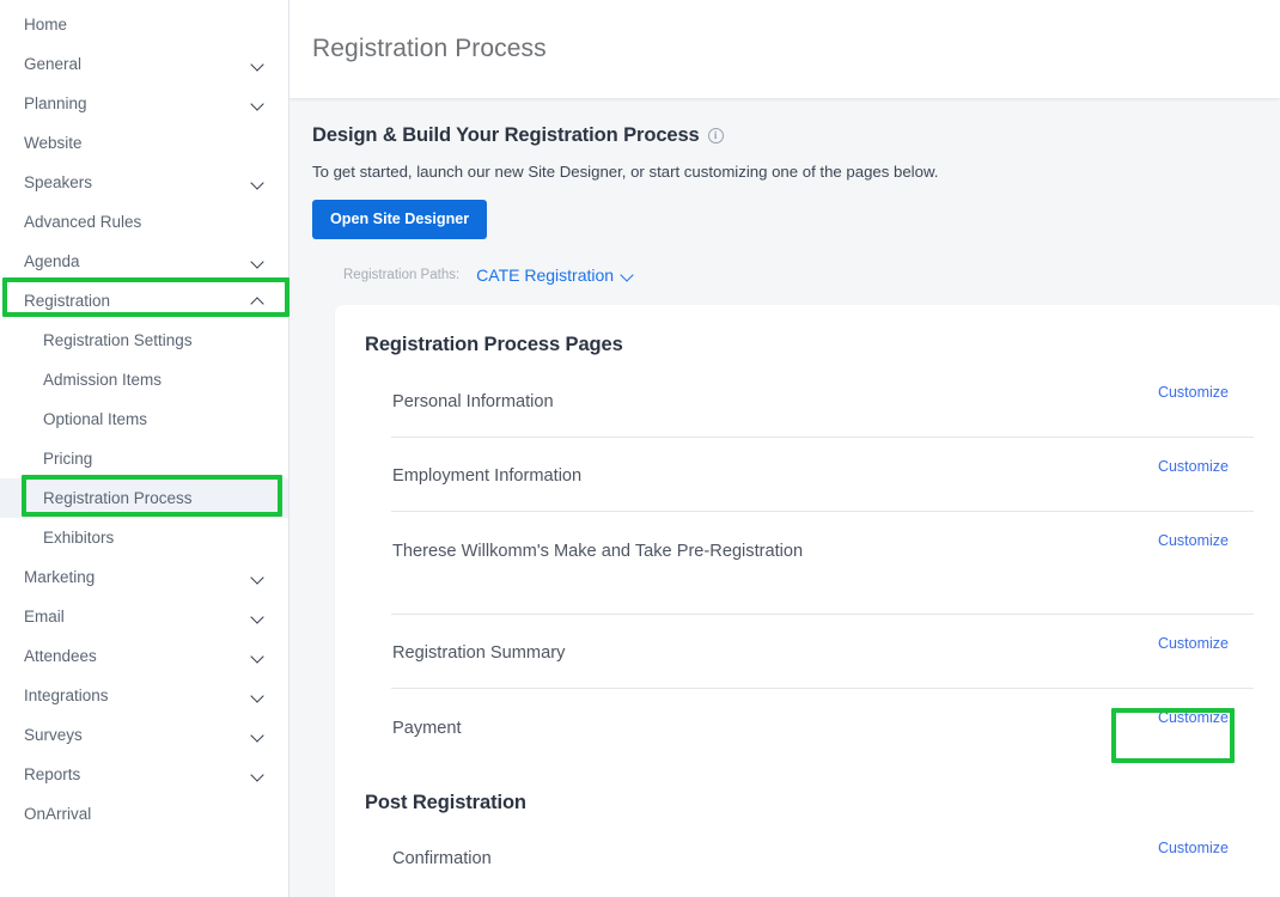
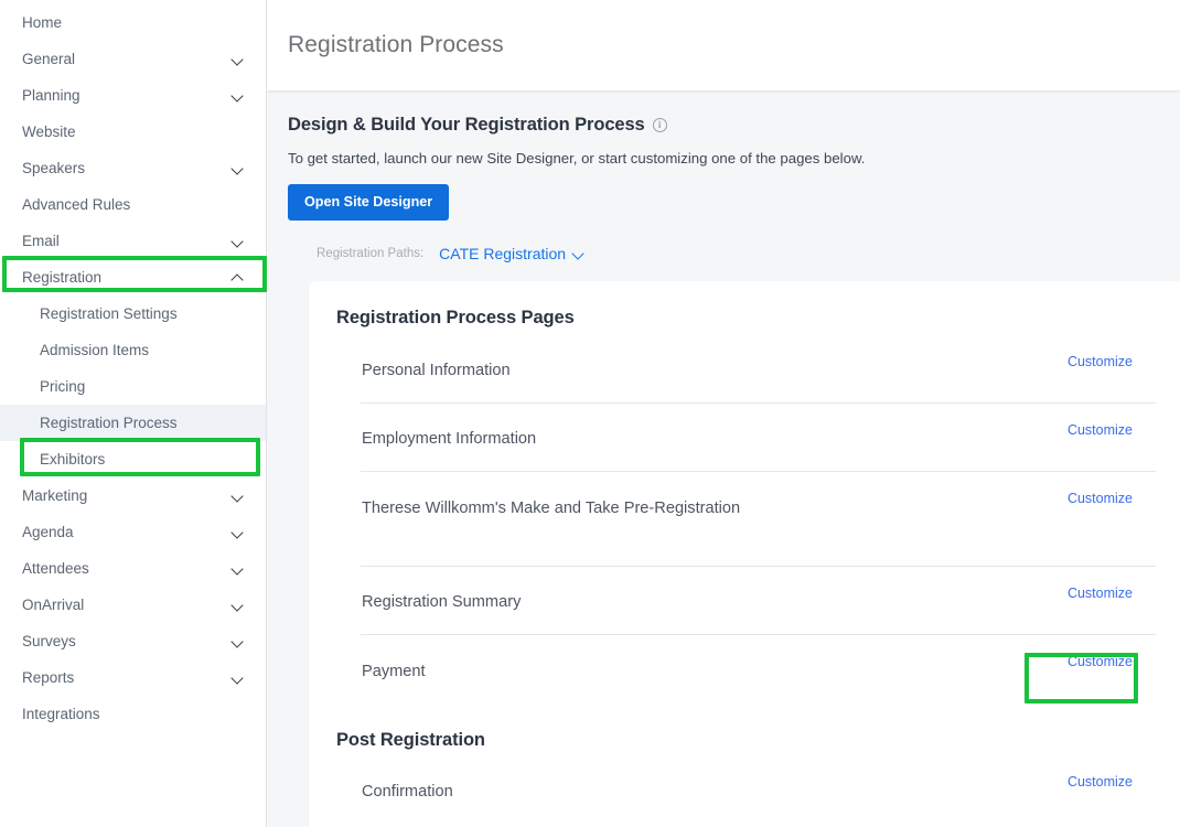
  Home
  General
  Planning
  Website
  Speakers
  Advanced Rules
- Agenda
+ Email
  Registration
  Registration Settings
  Admission Items
- Optional Items
  Pricing
  Registration Process
  Exhibitors
  Marketing
- Email
+ Agenda
  Attendees
- Integrations
+ OnArrival
  Surveys
  Reports
- OnArrival
+ Integrations
  Registration Process
  Design & Build Your Registration Process
  i
  To get started, launch our new Site Designer, or start customizing one of the pages below.
  Open Site Designer
  Registration Paths:
  CATE Registration
  Registration Process Pages
  Personal Information
  Customize
  Employment Information
  Customize
  Therese Willkomm's Make and Take Pre-Registration
  Customize
  Registration Summary
  Customize
  Payment
  Customize
  Post Registration
  Confirmation
  Customize
